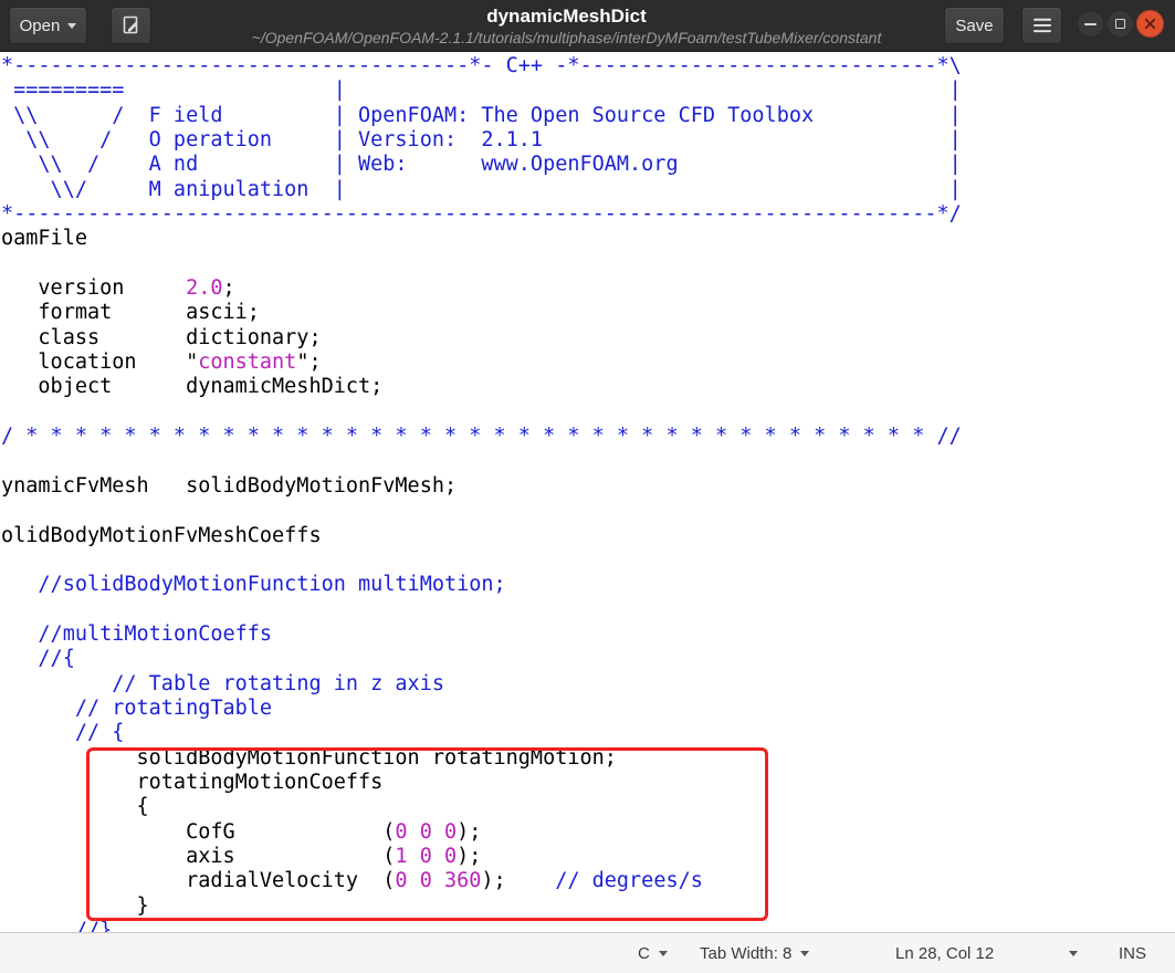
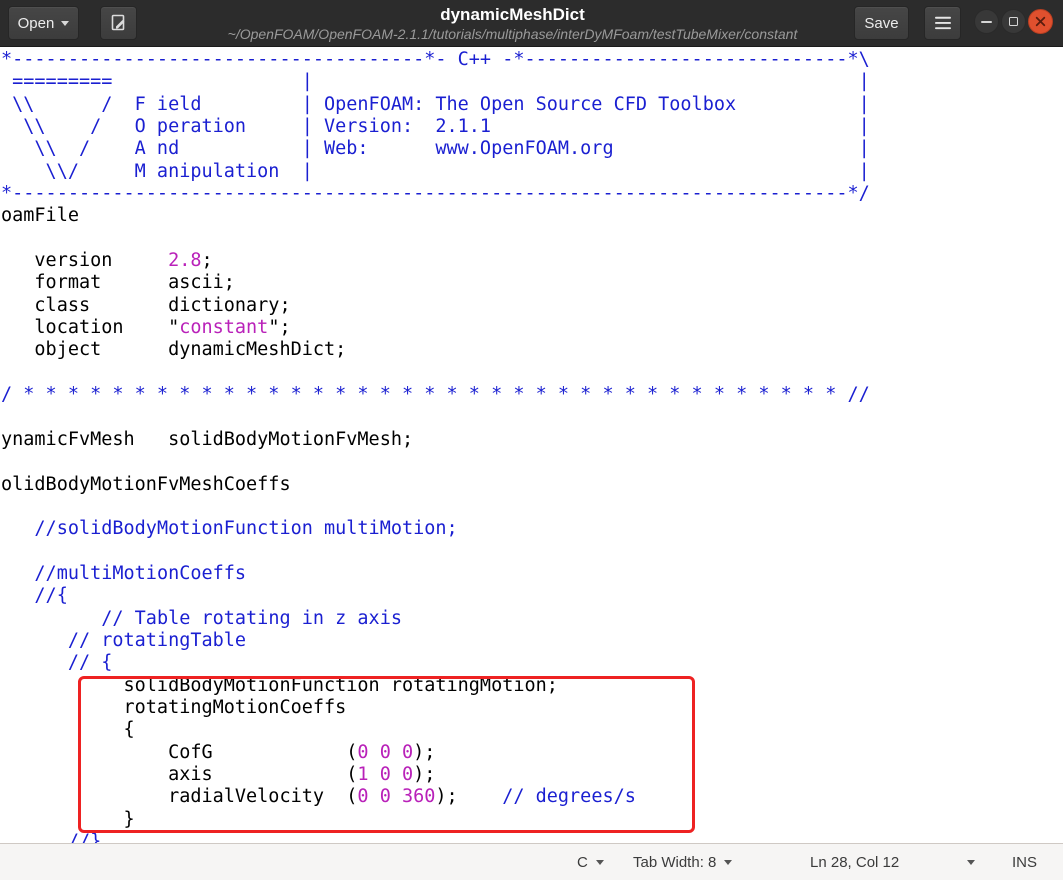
  Open
  dynamicMeshDict
  ~/OpenFOAM/OpenFOAM-2.1.1/tutorials/multiphase/interDyMFoam/testTubeMixer/constant
  Save
  *-------------------------------------*- C++ -*-----------------------------*\
  ========= | |
  \\ / F ield | OpenFOAM: The Open Source CFD Toolbox |
  \\ / O peration | Version: 2.1.1 |
  \\ / A nd | Web: www.OpenFOAM.org |
  \\/ M anipulation | |
  *---------------------------------------------------------------------------*/
  oamFile
- version 2.0;
+ version 2.8;
  format ascii;
  class dictionary;
  location "constant";
  object dynamicMeshDict;
  / * * * * * * * * * * * * * * * * * * * * * * * * * * * * * * * * * * * * * //
  ynamicFvMesh solidBodyMotionFvMesh;
  olidBodyMotionFvMeshCoeffs
  //solidBodyMotionFunction multiMotion;
  //multiMotionCoeffs
  //{
  // Table rotating in z axis
  // rotatingTable
  // {
  solidBodyMotionFunction rotatingMotion;
  rotatingMotionCoeffs
  {
  CofG (0 0 0);
  axis (1 0 0);
  radialVelocity (0 0 360); // degrees/s
  }
  //}
  C
  Tab Width: 8
  Ln 28, Col 12
  INS
